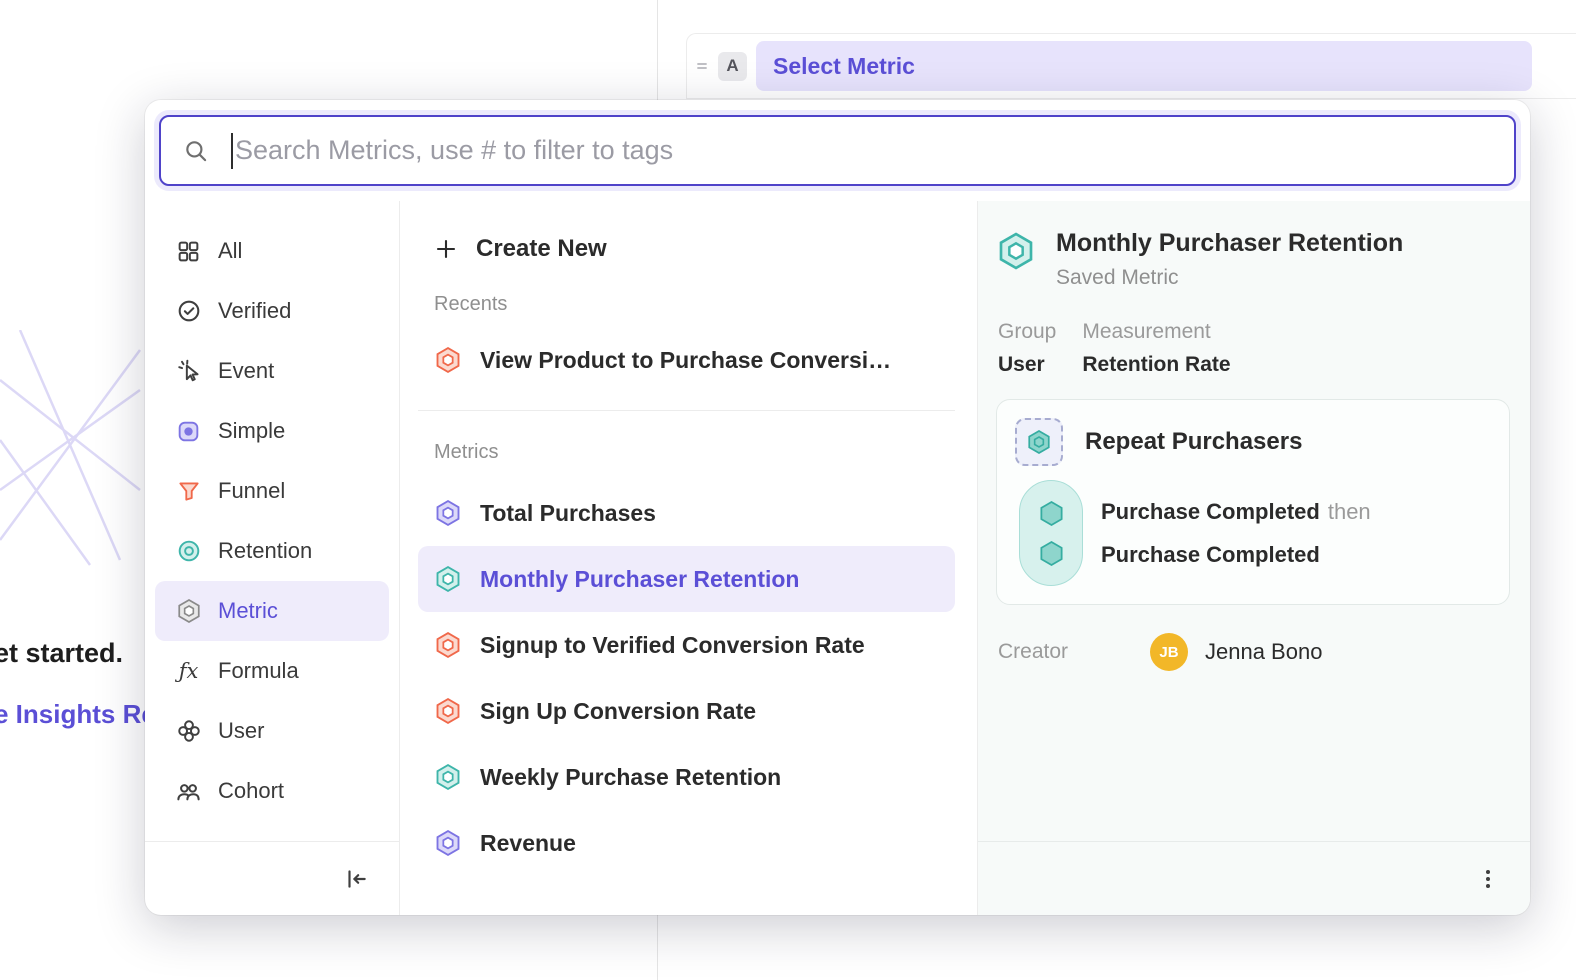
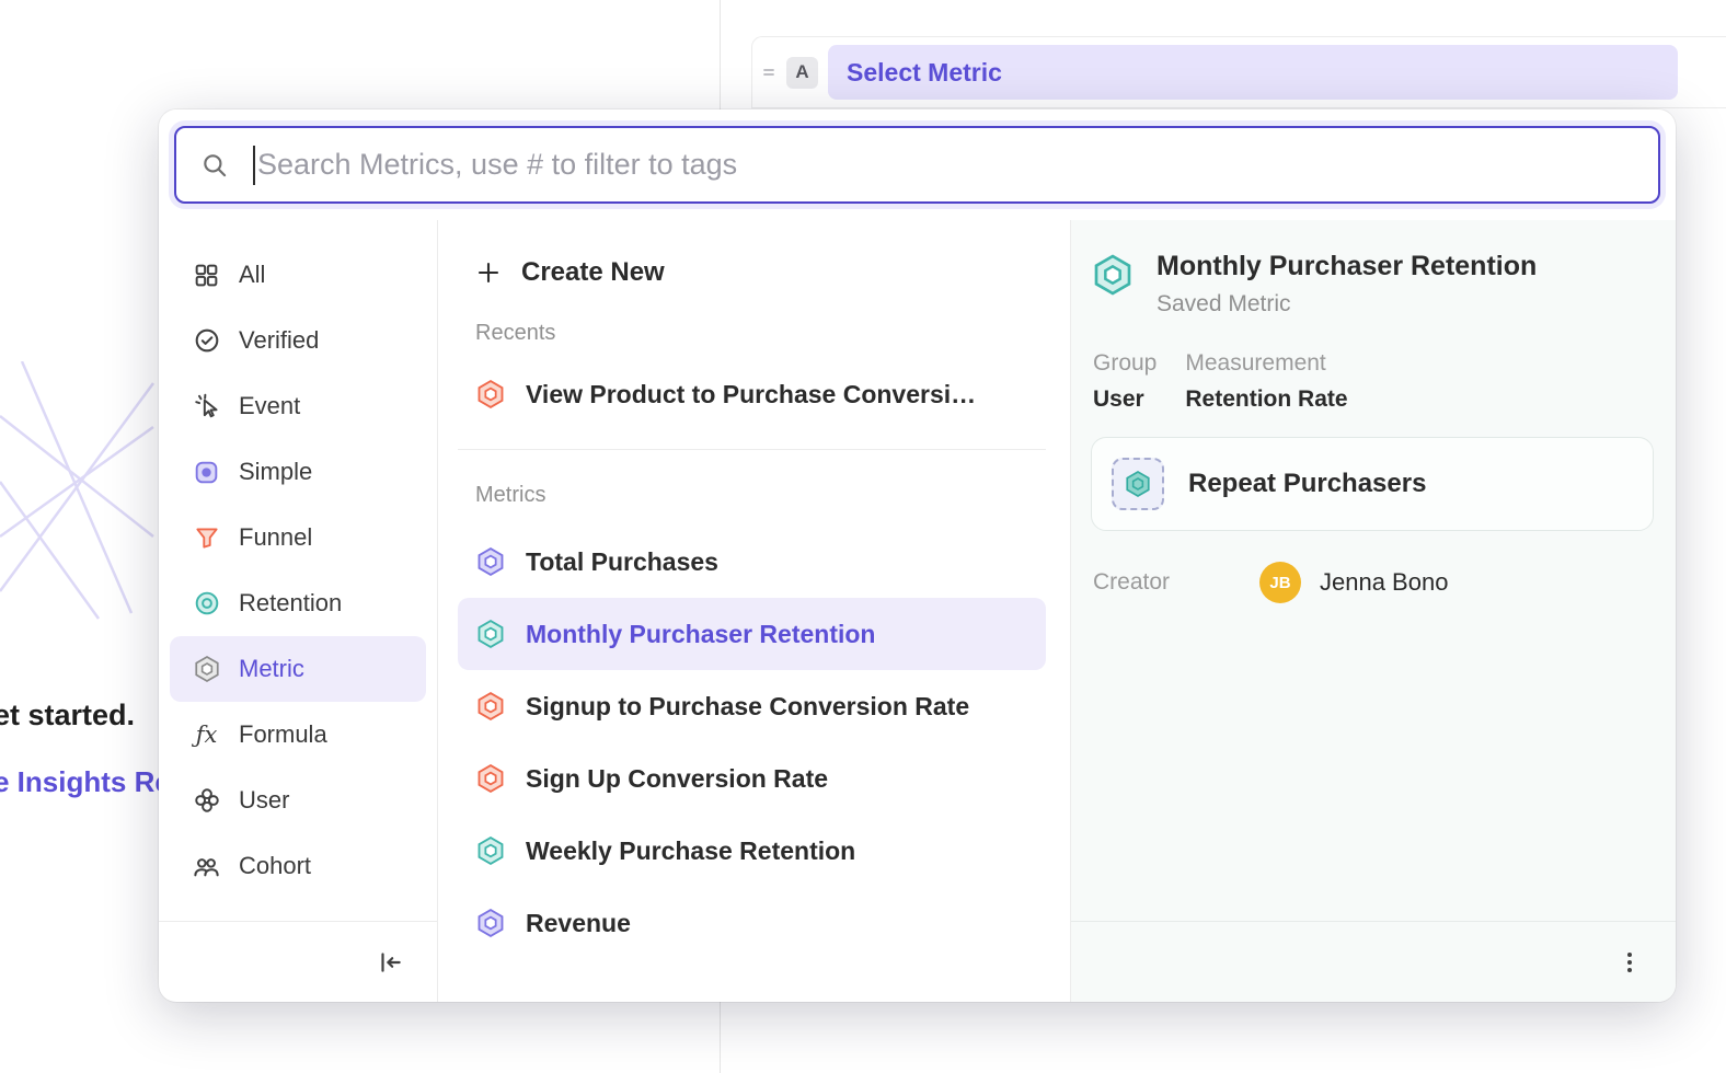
  et started.
  e Insights R
  A
  Select Metric
  Search Metrics, use # to filter to tags
  All
  Verified
  Event
  Simple
  Funnel
  Retention
  Metric
  ƒx
  Formula
  User
  Cohort
  Create New
  Recents
  View Product to Purchase Conversi…
  Metrics
  Total Purchases
  Monthly Purchaser Retention
- Signup to Verified Conversion Rate
+ Signup to Purchase Conversion Rate
  Sign Up Conversion Rate
  Weekly Purchase Retention
  Revenue
  Monthly Purchaser Retention
  Saved Metric
  Group
  User
  Measurement
  Retention Rate
  Repeat Purchasers
- Purchase Completed then
- Purchase Completed
  Creator
  JB
  Jenna Bono
